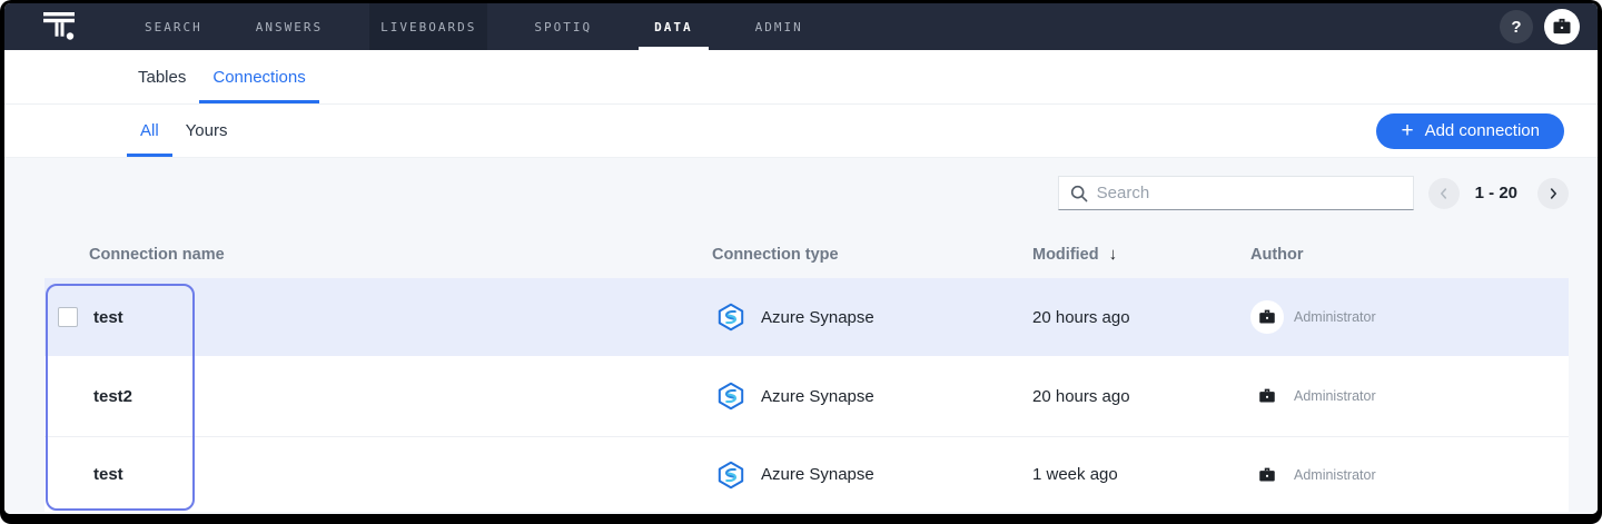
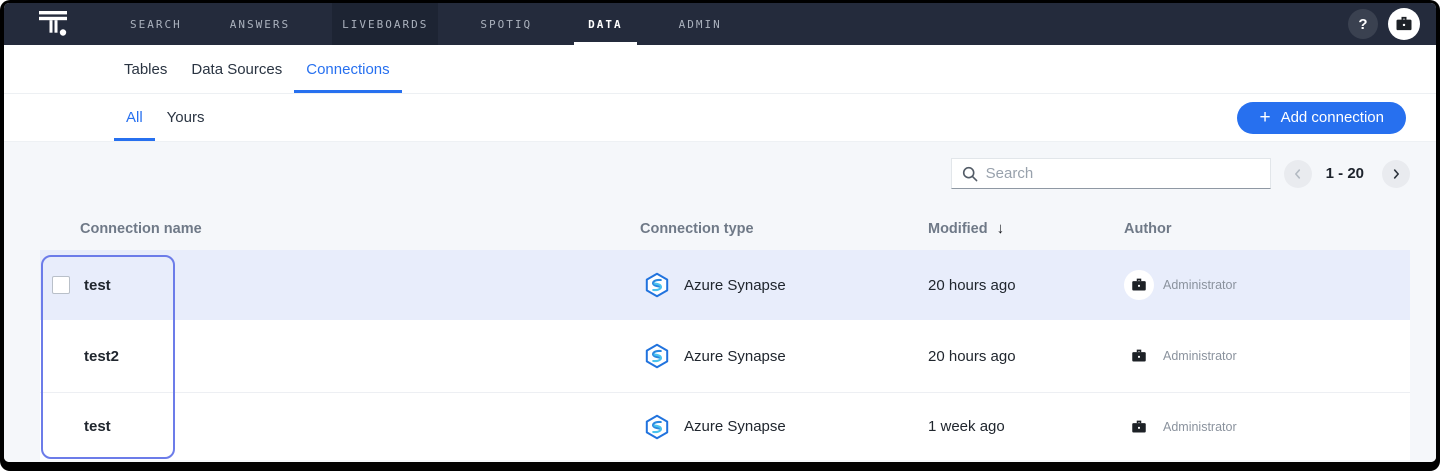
  SEARCH
  ANSWERS
  LIVEBOARDS
  SPOTIQ
  DATA
  ADMIN
  ?
  Tables
+ Data Sources
  Connections
  All
  Yours
  +
  Add connection
  Search
  1 - 20
  Connection name
  Connection type
  Modified
  ↓
  Author
  test
  Azure Synapse
  20 hours ago
  Administrator
  test2
  Azure Synapse
  20 hours ago
  Administrator
  test
  Azure Synapse
  1 week ago
  Administrator
